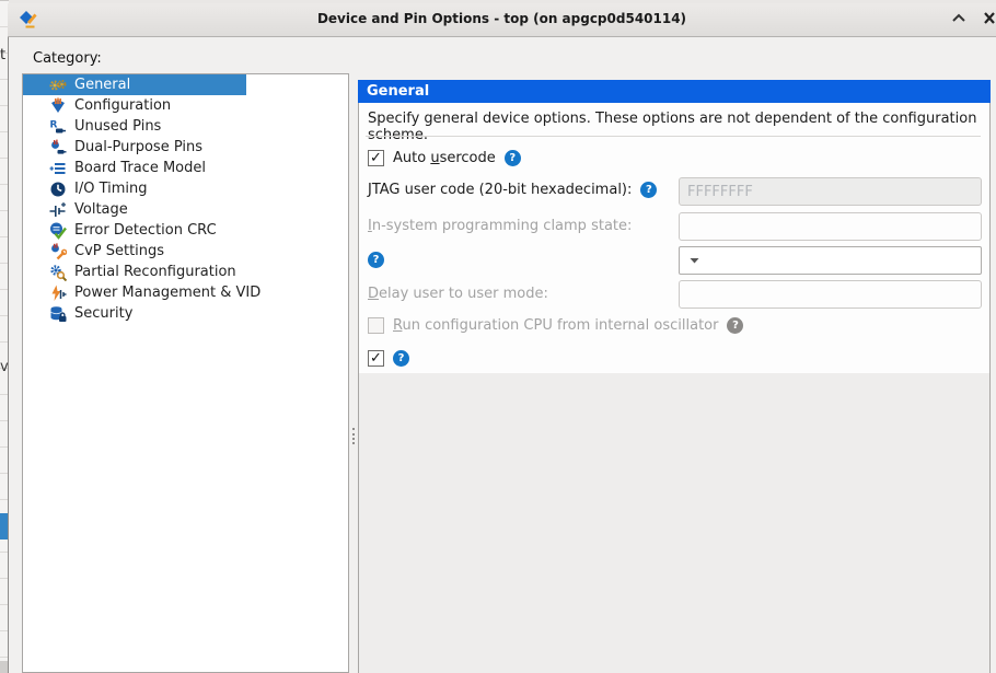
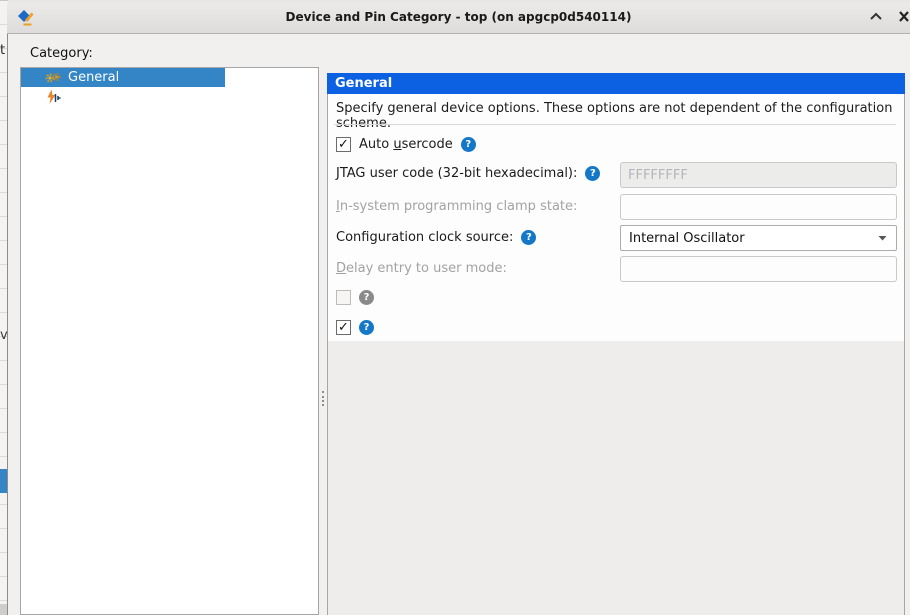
  t
  v
- Device and Pin Options - top (on apgcp0d540114)
+ Device and Pin Category - top (on apgcp0d540114)
  Category:
  General
- Configuration
- R
- Unused Pins
- Dual-Purpose Pins
- Board Trace Model
- I/O Timing
- Voltage
- Error Detection CRC
- CvP Settings
- Partial Reconfiguration
- Power Management & VID
- Security
  General
  Specify general device options. These options are not dependent of the configuration
  ✓
  Auto usercode
  ?
- JTAG user code (20-bit hexadecimal):
+ JTAG user code (32-bit hexadecimal):
  ?
  FFFFFFFF
  In-system programming clamp state:
+ Configuration clock source:
  ?
+ Internal Oscillator
- Delay user to user mode:
+ Delay entry to user mode:
- Run configuration CPU from internal oscillator
  ?
  ✓
  ?
